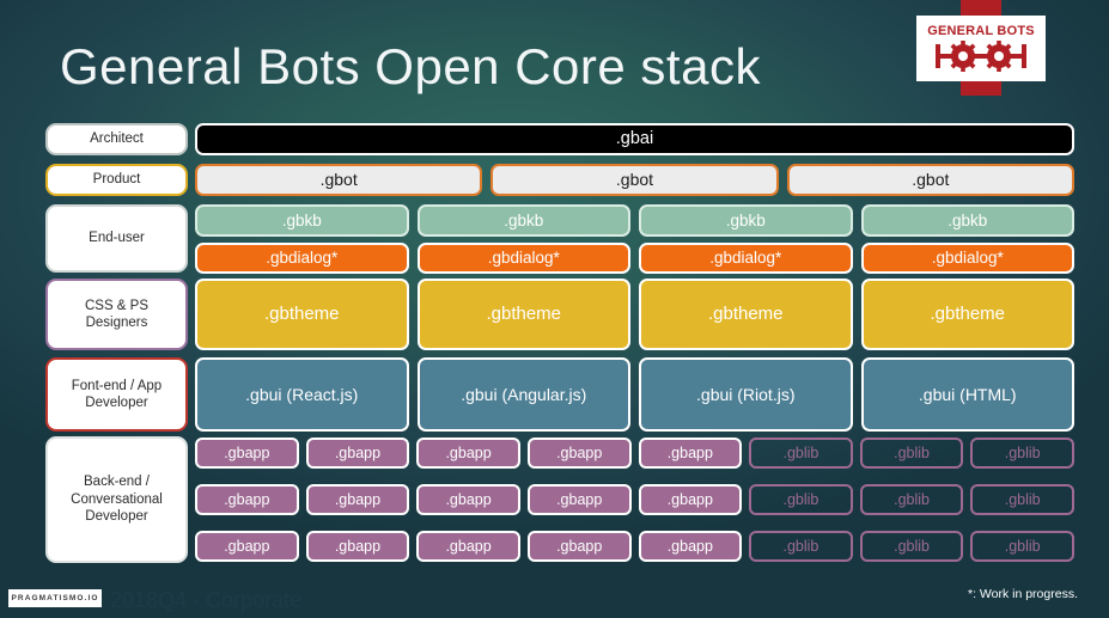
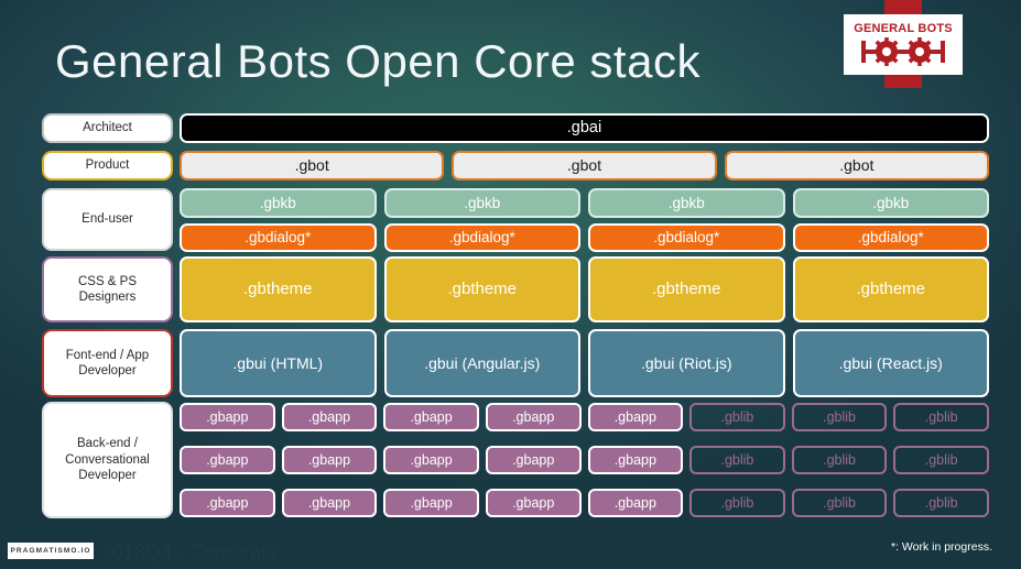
  General Bots Open Core stack
  GENERAL BOTS
  Architect
  Product
  End-user
  CSS & PS Designers
  Font-end / App Developer
  Back-end / Conversational Developer
  .gbai
  .gbot
  .gbot
  .gbot
  .gbkb
  .gbkb
  .gbkb
  .gbkb
  .gbdialog*
  .gbdialog*
  .gbdialog*
  .gbdialog*
  .gbtheme
  .gbtheme
  .gbtheme
  .gbtheme
- .gbui (React.js)
+ .gbui (HTML)
  .gbui (Angular.js)
  .gbui (Riot.js)
- .gbui (HTML)
+ .gbui (React.js)
  .gbapp
  .gbapp
  .gbapp
  .gbapp
  .gbapp
  .gblib
  .gblib
  .gblib
  .gbapp
  .gbapp
  .gbapp
  .gbapp
  .gbapp
  .gblib
  .gblib
  .gblib
  .gbapp
  .gbapp
  .gbapp
  .gbapp
  .gbapp
  .gblib
  .gblib
  .gblib
  *: Work in progress.
